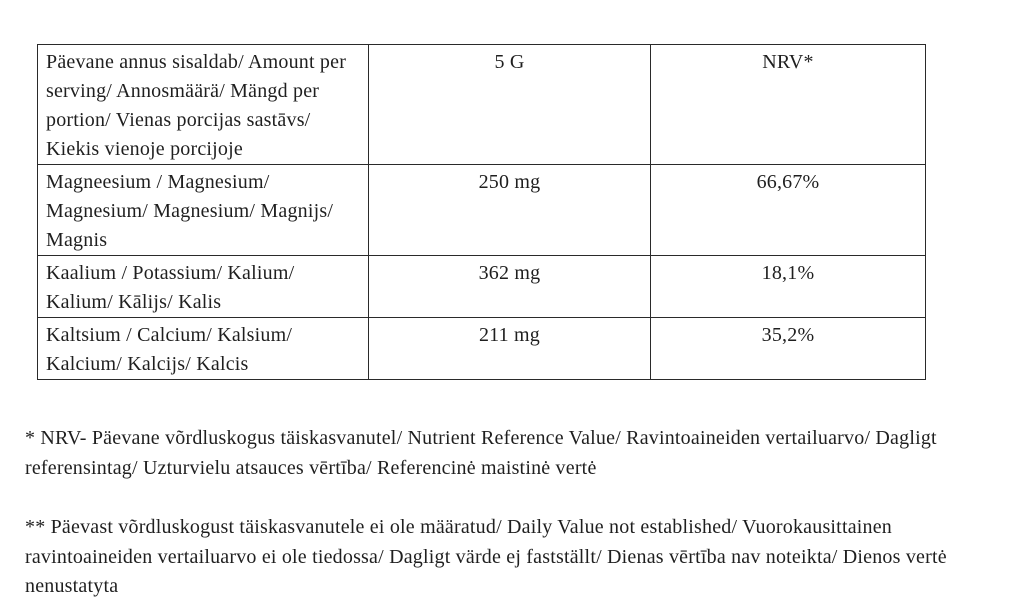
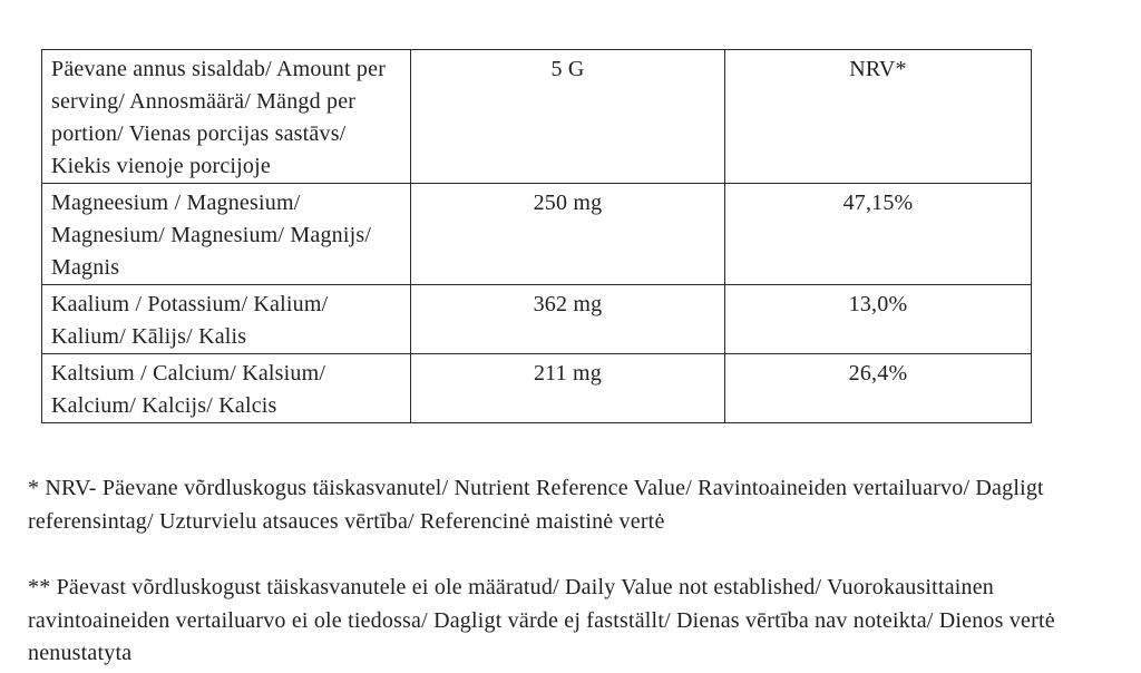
  Päevane annus sisaldab/ Amount per serving/ Annosmäärä/ Mängd per portion/ Vienas porcijas sastāvs/ Kiekis vienoje porcijoje	5 G	NRV*
- Magneesium / Magnesium/ Magnesium/ Magnesium/ Magnijs/ Magnis	250 mg	66,67%
+ Magneesium / Magnesium/ Magnesium/ Magnesium/ Magnijs/ Magnis	250 mg	47,15%
- Kaalium / Potassium/ Kalium/ Kalium/ Kālijs/ Kalis	362 mg	18,1%
+ Kaalium / Potassium/ Kalium/ Kalium/ Kālijs/ Kalis	362 mg	13,0%
- Kaltsium / Calcium/ Kalsium/ Kalcium/ Kalcijs/ Kalcis	211 mg	35,2%
+ Kaltsium / Calcium/ Kalsium/ Kalcium/ Kalcijs/ Kalcis	211 mg	26,4%
  * NRV- Päevane võrdluskogus täiskasvanutel/ Nutrient Reference Value/ Ravintoaineiden vertailuarvo/ Dagligt referensintag/ Uzturvielu atsauces vērtība/ Referencinė maistinė vertė
  ** Päevast võrdluskogust täiskasvanutele ei ole määratud/ Daily Value not established/ Vuorokausittainen ravintoaineiden vertailuarvo ei ole tiedossa/ Dagligt värde ej fastställt/ Dienas vērtība nav noteikta/ Dienos vertė nenustatyta
